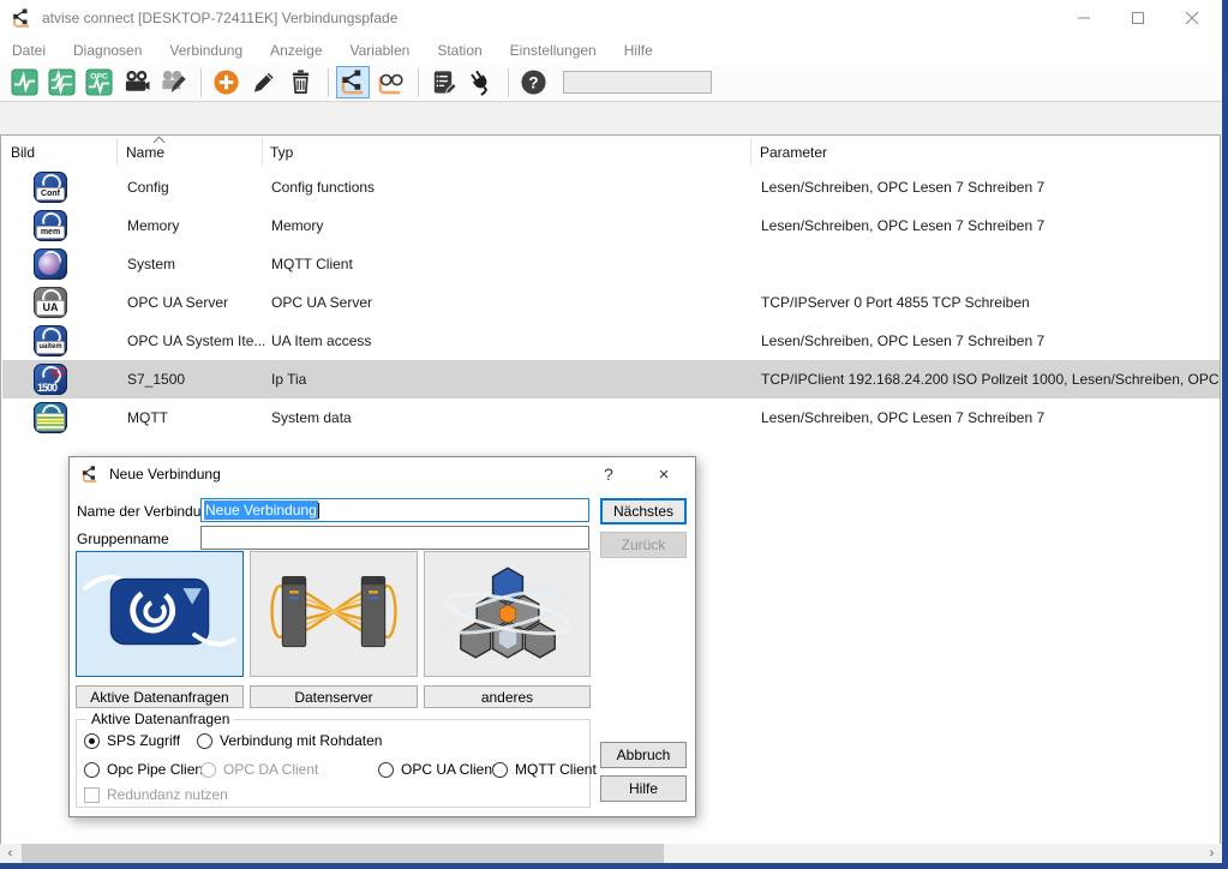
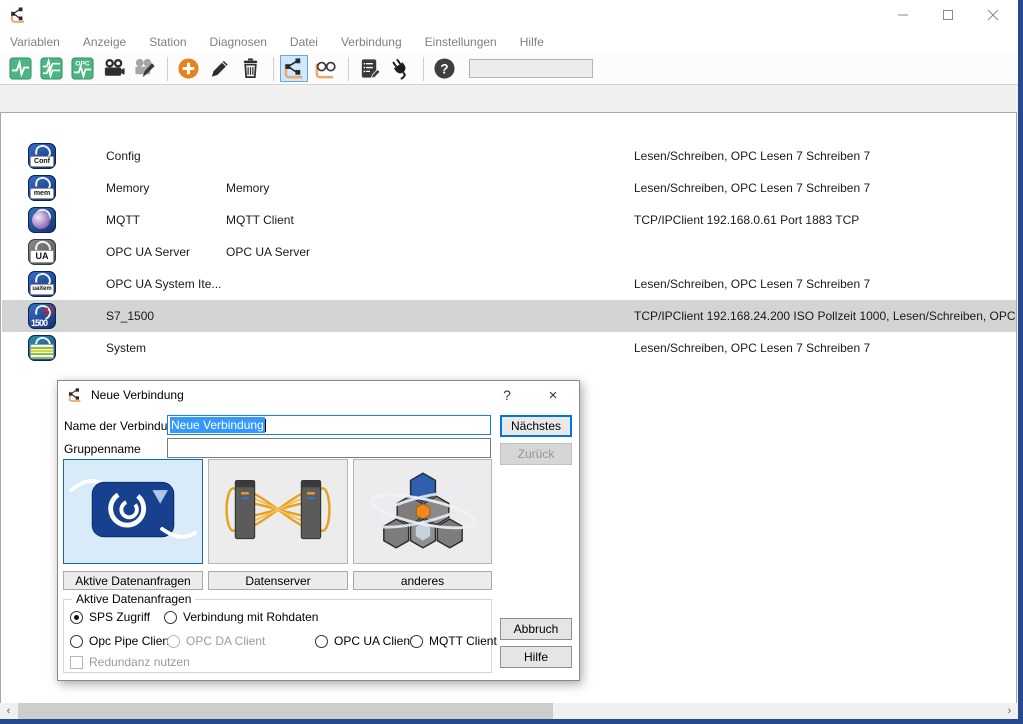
- atvise connect [DESKTOP-72411EK] Verbindungspfade
- Datei
+ Variablen
- Diagnosen
+ Anzeige
- Verbindung
+ Station
- Anzeige
+ Diagnosen
- Variablen
+ Datei
- Station
+ Verbindung
  Einstellungen
  Hilfe
  ?
- Bild
- Name
- Typ
- Parameter
  Config
- Config functions
  Lesen/Schreiben, OPC Lesen 7 Schreiben 7
  Memory
  Memory
  Lesen/Schreiben, OPC Lesen 7 Schreiben 7
- System
+ MQTT
  MQTT Client
+ TCP/IPClient 192.168.0.61 Port 1883 TCP
  UA
  OPC UA Server
  OPC UA Server
- TCP/IPServer 0 Port 4855 TCP Schreiben
  OPC UA System Ite...
- UA Item access
  Lesen/Schreiben, OPC Lesen 7 Schreiben 7
  1500
  S7_1500
- Ip Tia
  TCP/IPClient 192.168.24.200 ISO Pollzeit 1000, Lesen/Schreiben, OPC
- MQTT
+ System
- System data
  Lesen/Schreiben, OPC Lesen 7 Schreiben 7
  Neue Verbindung
  ?
  ×
  Name der Verbindu
  Neue Verbindung
  Nächstes
  Gruppenname
  Zurück
  Aktive Datenanfragen
  Datenserver
  anderes
  Aktive Datenanfragen
  SPS Zugriff
  Verbindung mit Rohdaten
  Opc Pipe Clien
  OPC DA Client
  OPC UA Clien
  MQTT Client
  Redundanz nutzen
  Abbruch
  Hilfe
  ‹
  ›
